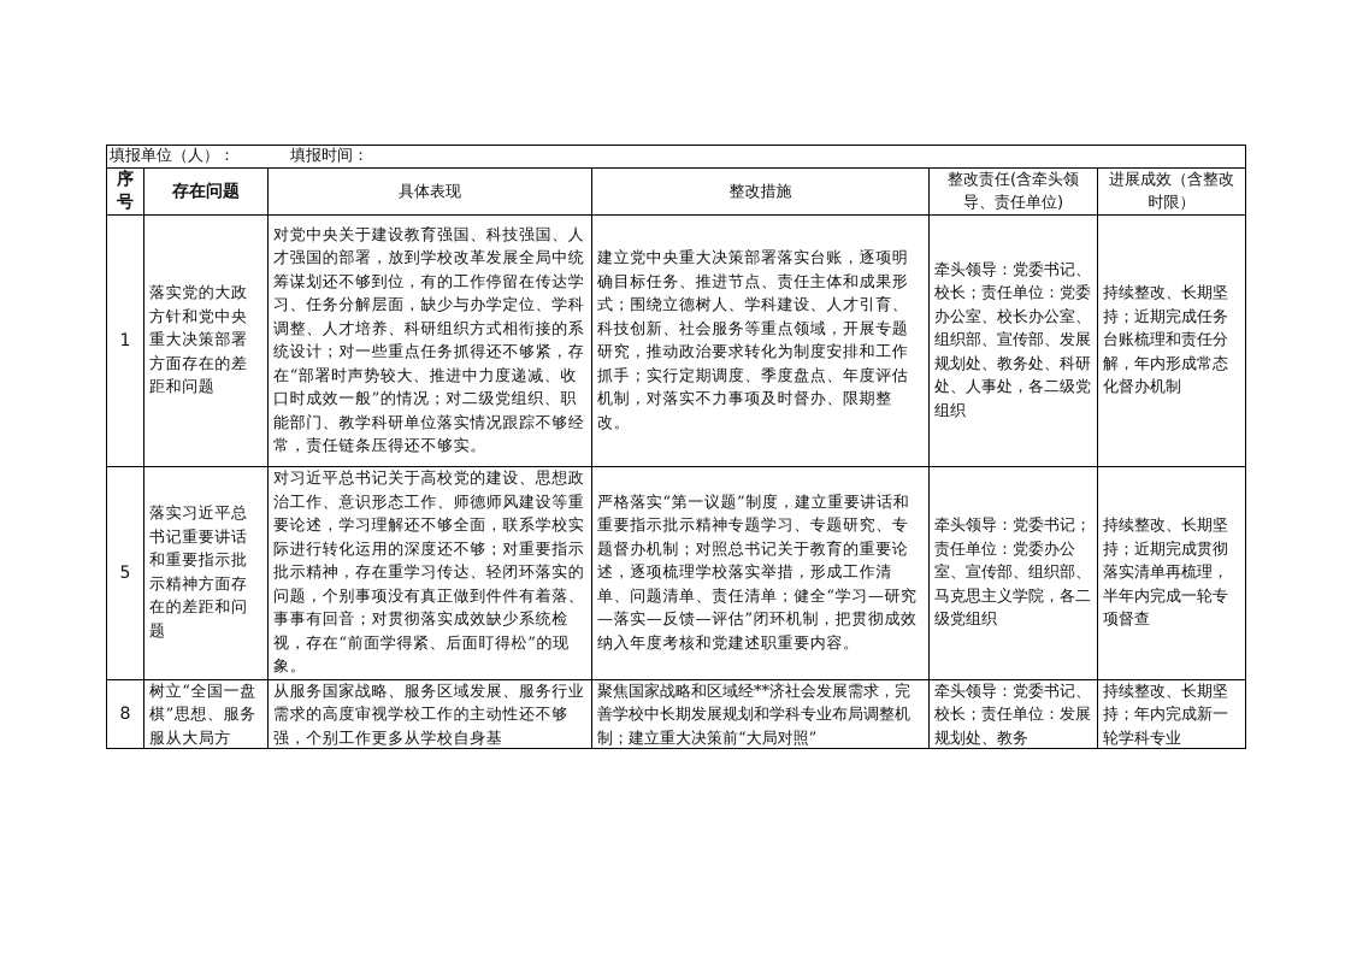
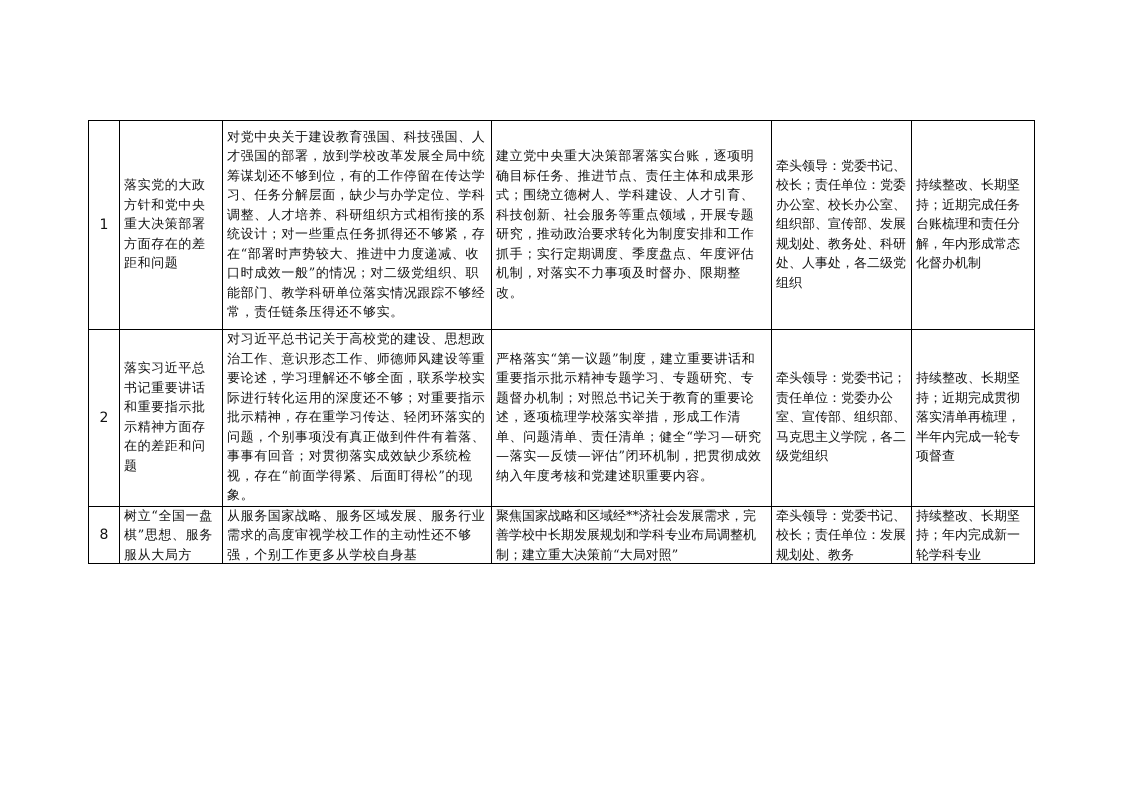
- 填报单位（人）： 填报时间：
- 序号	存在问题	具体表现	整改措施	整改责任(含牵头领导、责任单位)	进展成效（含整改时限）
  1	落实党的大政方针和党中央重大决策部署方面存在的差距和问题	对党中央关于建设教育强国、科技强国、人才强国的部署，放到学校改革发展全局中统筹谋划还不够到位，有的工作停留在传达学习、任务分解层面，缺少与办学定位、学科调整、人才培养、科研组织方式相衔接的系统设计；对一些重点任务抓得还不够紧，存在“部署时声势较大、推进中力度递减、收口时成效一般”的情况；对二级党组织、职能部门、教学科研单位落实情况跟踪不够经常，责任链条压得还不够实。	建立党中央重大决策部署落实台账，逐项明确目标任务、推进节点、责任主体和成果形式；围绕立德树人、学科建设、人才引育、科技创新、社会服务等重点领域，开展专题研究，推动政治要求转化为制度安排和工作抓手；实行定期调度、季度盘点、年度评估机制，对落实不力事项及时督办、限期整改。	牵头领导：党委书记、校长；责任单位：党委办公室、校长办公室、组织部、宣传部、发展规划处、教务处、科研处、人事处，各二级党组织	持续整改、长期坚持；近期完成任务台账梳理和责任分解，年内形成常态化督办机制
- 5	落实习近平总书记重要讲话和重要指示批示精神方面存在的差距和问题	对习近平总书记关于高校党的建设、思想政治工作、意识形态工作、师德师风建设等重要论述，学习理解还不够全面，联系学校实际进行转化运用的深度还不够；对重要指示批示精神，存在重学习传达、轻闭环落实的问题，个别事项没有真正做到件件有着落、事事有回音；对贯彻落实成效缺少系统检视，存在“前面学得紧、后面盯得松”的现象。	严格落实“第一议题”制度，建立重要讲话和重要指示批示精神专题学习、专题研究、专题督办机制；对照总书记关于教育的重要论述，逐项梳理学校落实举措，形成工作清单、问题清单、责任清单；健全“学习—研究—落实—反馈—评估”闭环机制，把贯彻成效纳入年度考核和党建述职重要内容。	牵头领导：党委书记；责任单位：党委办公室、宣传部、组织部、马克思主义学院，各二级党组织	持续整改、长期坚持；近期完成贯彻落实清单再梳理，半年内完成一轮专项督查
+ 2	落实习近平总书记重要讲话和重要指示批示精神方面存在的差距和问题	对习近平总书记关于高校党的建设、思想政治工作、意识形态工作、师德师风建设等重要论述，学习理解还不够全面，联系学校实际进行转化运用的深度还不够；对重要指示批示精神，存在重学习传达、轻闭环落实的问题，个别事项没有真正做到件件有着落、事事有回音；对贯彻落实成效缺少系统检视，存在“前面学得紧、后面盯得松”的现象。	严格落实“第一议题”制度，建立重要讲话和重要指示批示精神专题学习、专题研究、专题督办机制；对照总书记关于教育的重要论述，逐项梳理学校落实举措，形成工作清单、问题清单、责任清单；健全“学习—研究—落实—反馈—评估”闭环机制，把贯彻成效纳入年度考核和党建述职重要内容。	牵头领导：党委书记；责任单位：党委办公室、宣传部、组织部、马克思主义学院，各二级党组织	持续整改、长期坚持；近期完成贯彻落实清单再梳理，半年内完成一轮专项督查
  8	树立“全国一盘棋”思想、服务服从大局方	从服务国家战略、服务区域发展、服务行业需求的高度审视学校工作的主动性还不够强，个别工作更多从学校自身基	聚焦国家战略和区域经**济社会发展需求，完善学校中长期发展规划和学科专业布局调整机制；建立重大决策前“大局对照”	牵头领导：党委书记、校长；责任单位：发展规划处、教务	持续整改、长期坚持；年内完成新一轮学科专业
